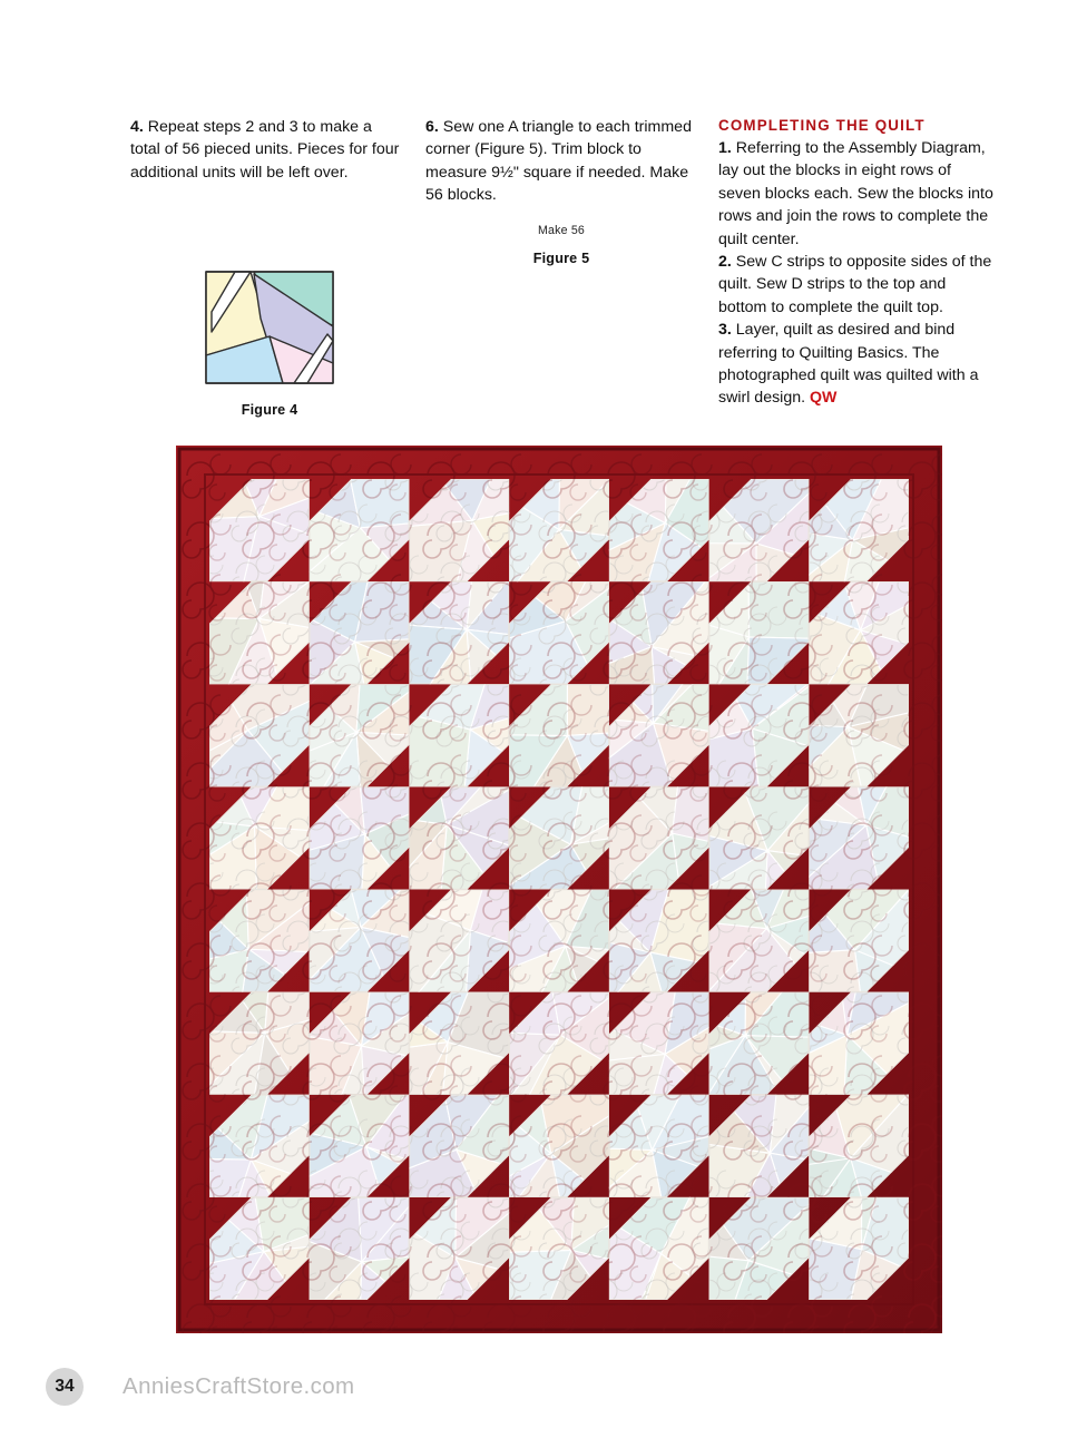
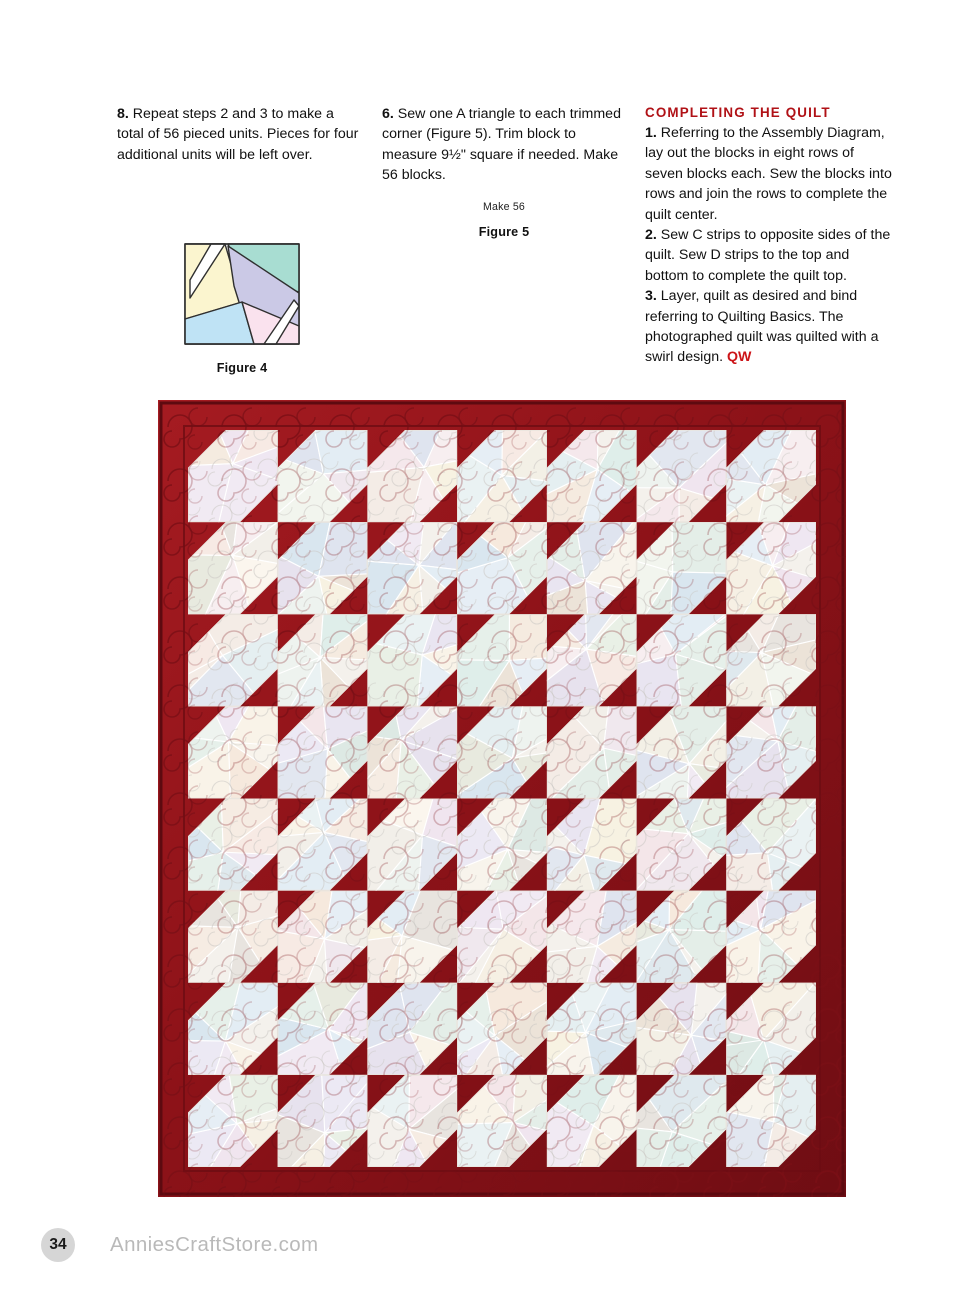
- 4. Repeat steps 2 and 3 to make a total of 56 pieced units. Pieces for four additional units will be left over.
+ 8. Repeat steps 2 and 3 to make a total of 56 pieced units. Pieces for four additional units will be left over.
  Figure 4
  6. Sew one A triangle to each trimmed corner (Figure 5). Trim block to measure 9½" square if needed. Make 56 blocks.
  Make 56
  Figure 5
  COMPLETING THE QUILT
  1. Referring to the Assembly Diagram, lay out the blocks in eight rows of seven blocks each. Sew the blocks into rows and join the rows to complete the quilt center.
  2. Sew C strips to opposite sides of the quilt. Sew D strips to the top and bottom to complete the quilt top.
  3. Layer, quilt as desired and bind referring to Quilting Basics. The photographed quilt was quilted with a swirl design. QW
  34
  AnniesCraftStore.com
